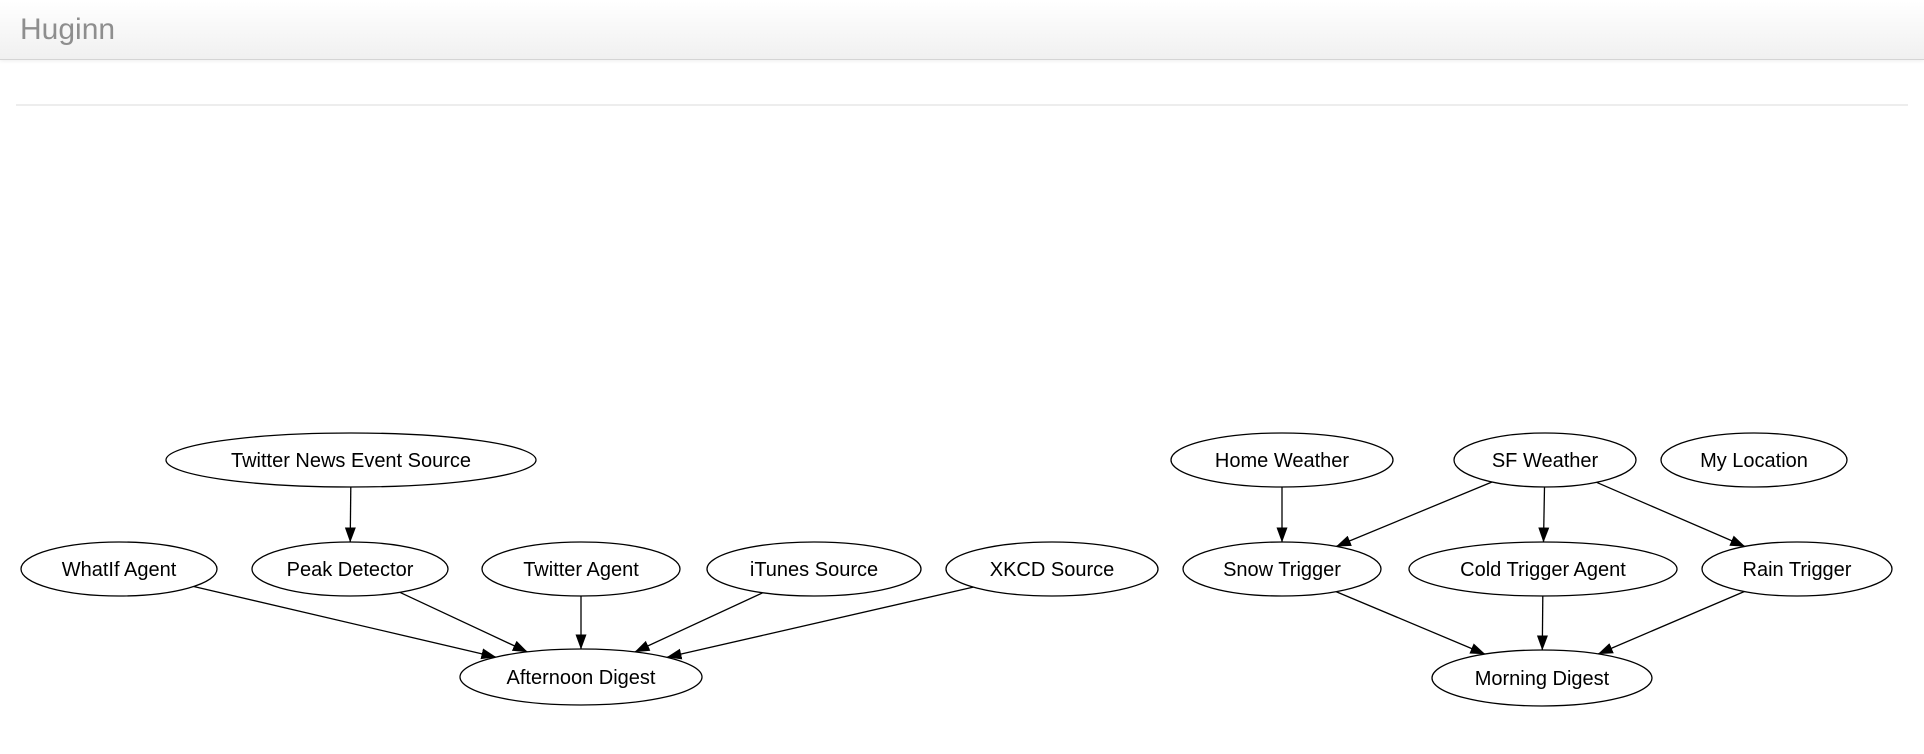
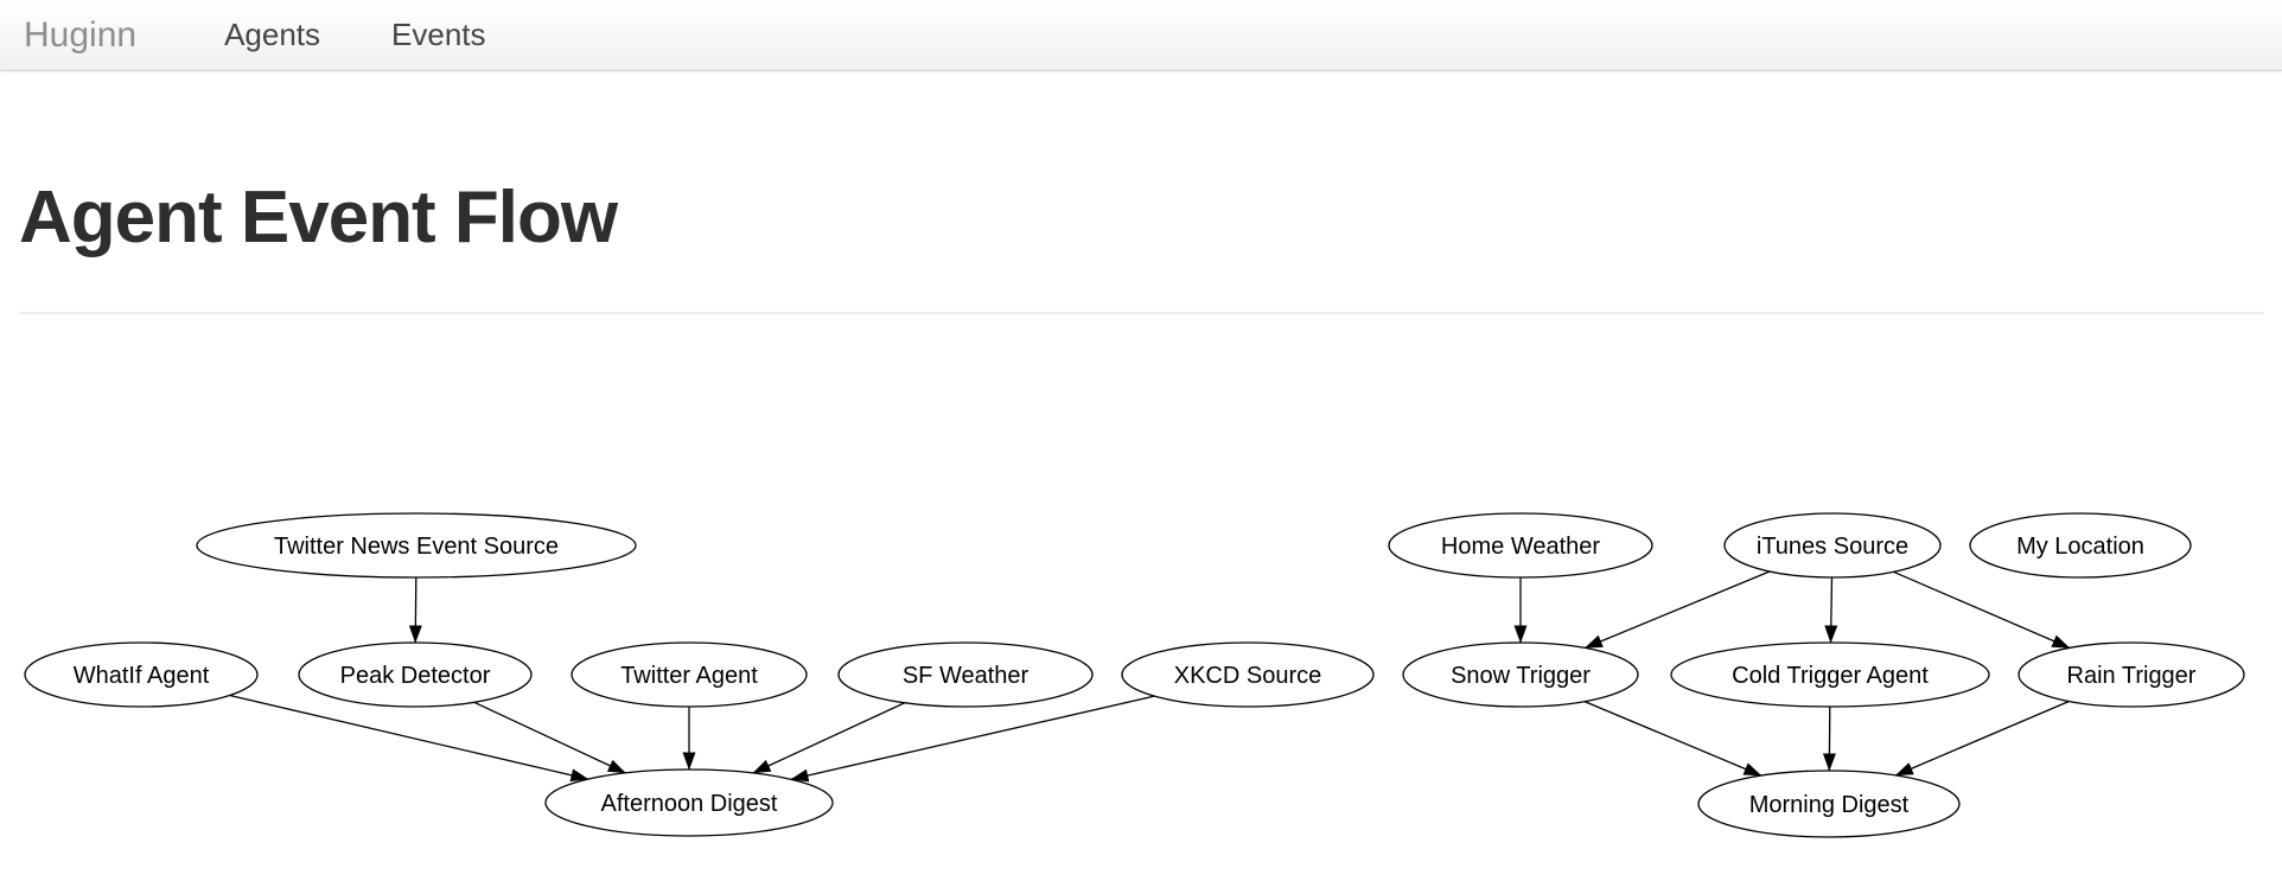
  Huginn
+ Agents
+ Events
+ Agent Event Flow
  Twitter News Event Source
  WhatIf Agent
  Peak Detector
  Twitter Agent
- iTunes Source
+ SF Weather
  XKCD Source
  Afternoon Digest
  Home Weather
- SF Weather
+ iTunes Source
  My Location
  Snow Trigger
  Cold Trigger Agent
  Rain Trigger
  Morning Digest
